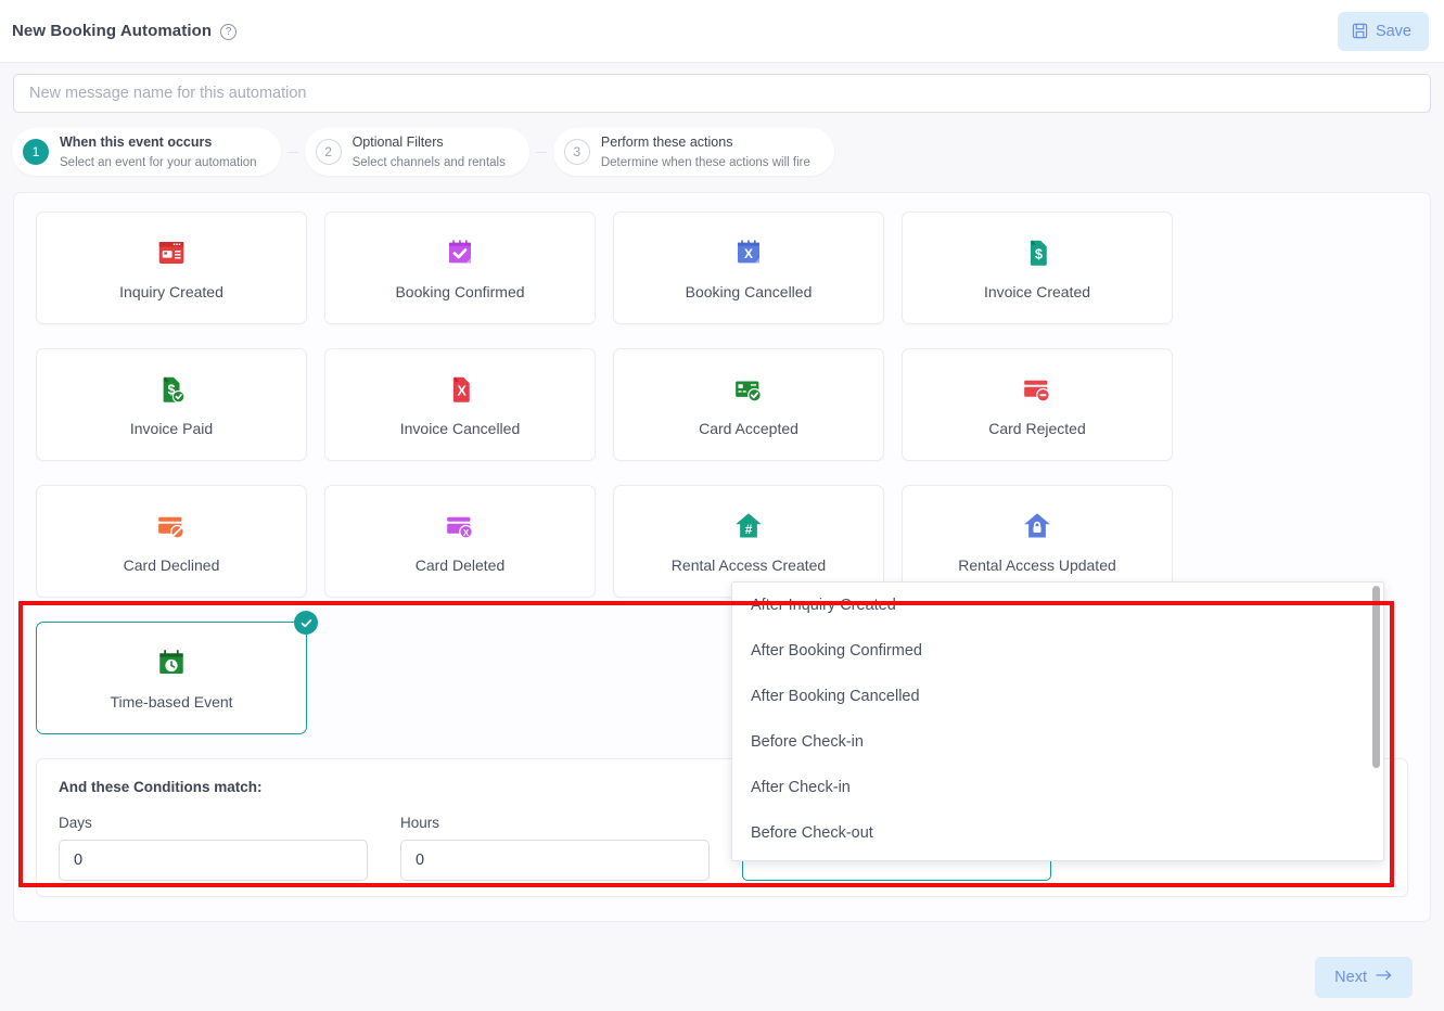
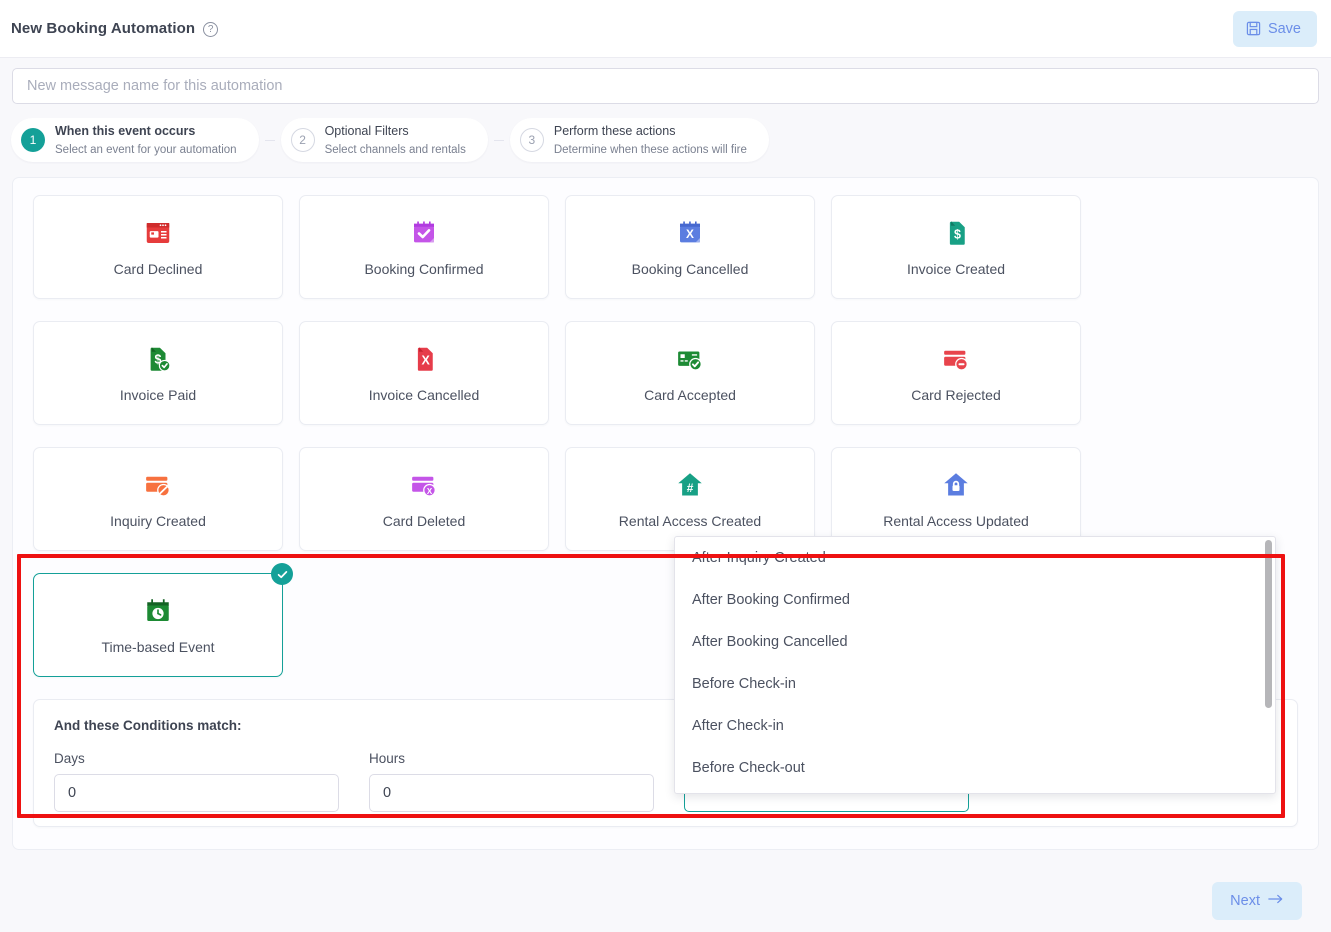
  New Booking Automation
  ?
  Save
  New message name for this automation
  1
  When this event occurs
  Select an event for your automation
  2
  Optional Filters
  Select channels and rentals
  3
  Perform these actions
  Determine when these actions will fire
- Inquiry Created
+ Card Declined
  Booking Confirmed
  X
  Booking Cancelled
  $
  Invoice Created
  $
  Invoice Paid
  X
  Invoice Cancelled
  Card Accepted
  Card Rejected
- Card Declined
+ Inquiry Created
  X
  Card Deleted
  #
  Rental Access Created
  Rental Access Updated
  Time-based Event
  And these Conditions match:
  Days
  0
  Hours
  0
  After Inquiry Created
  After Booking Confirmed
  After Booking Cancelled
  Before Check-in
  After Check-in
  Before Check-out
  Next
